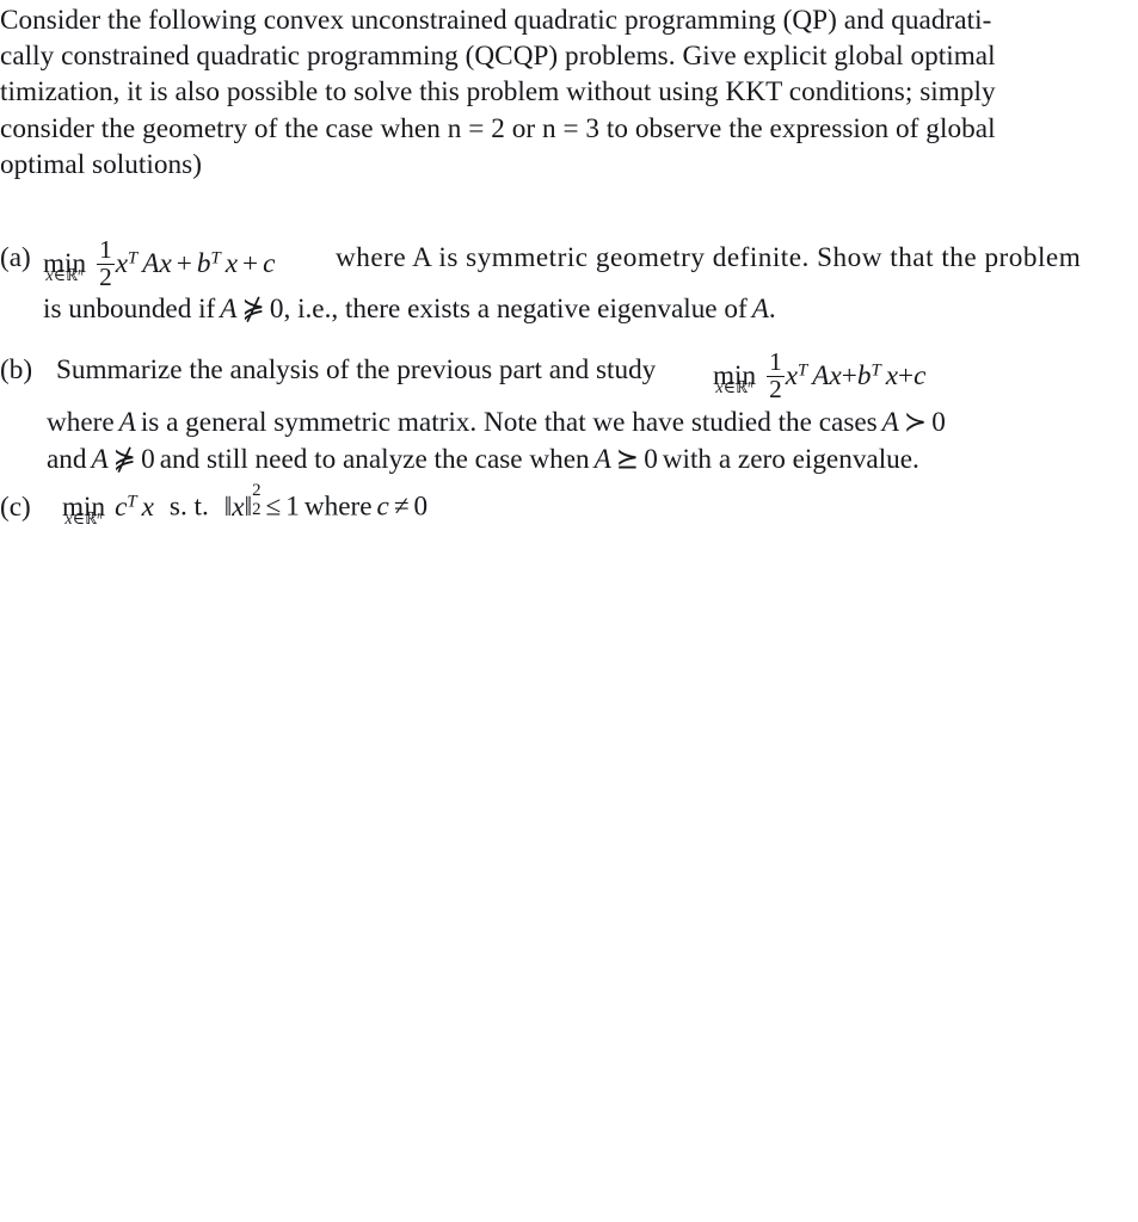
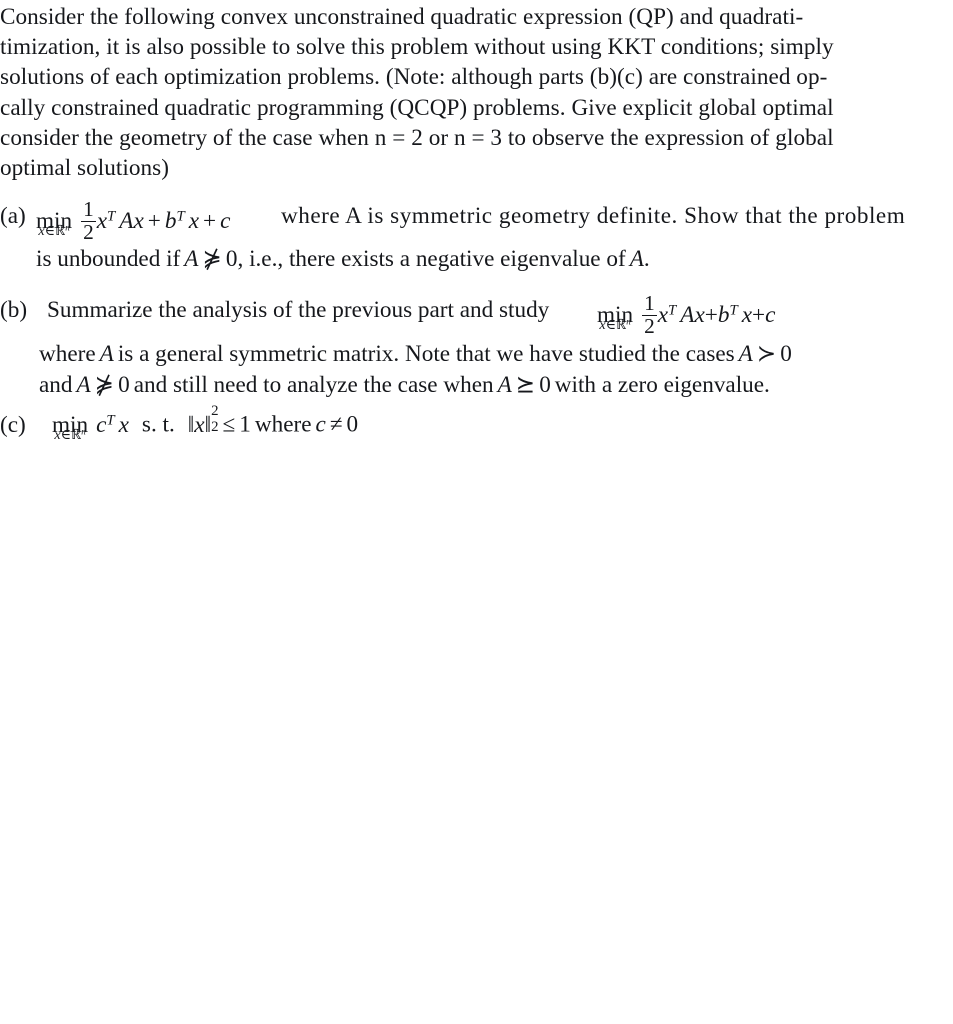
- Consider the following convex unconstrained quadratic programming (QP) and quadrati-
+ Consider the following convex unconstrained quadratic expression (QP) and quadrati-
- cally constrained quadratic programming (QCQP) problems. Give explicit global optimal
+ timization, it is also possible to solve this problem without using KKT conditions; simply
+ solutions of each optimization problems. (Note: although parts (b)(c) are constrained op-
- timization, it is also possible to solve this problem without using KKT conditions; simply
+ cally constrained quadratic programming (QCQP) problems. Give explicit global optimal
  consider the geometry of the case when n = 2 or n = 3 to observe the expression of global
  optimal solutions)
  (a)
  min
  x∈ℝn
  1
  2
  xT Ax + bT x + c
  where A is symmetric geometry definite. Show that the problem
  is unbounded if A ⋡ 0, i.e., there exists a negative eigenvalue of A.
  (b)
  Summarize the analysis of the previous part and study
  min
  x∈ℝn
  1
  2
  xT Ax+bT x+c
  where A is a general symmetric matrix. Note that we have studied the cases A ≻ 0
  and A ⋡ 0 and still need to analyze the case when A ⪰ 0 with a zero eigenvalue.
  (c)
  min
  x∈ℝn
  cT x s. t. ‖x‖
  2
  2
  ≤ 1 where c ≠ 0
